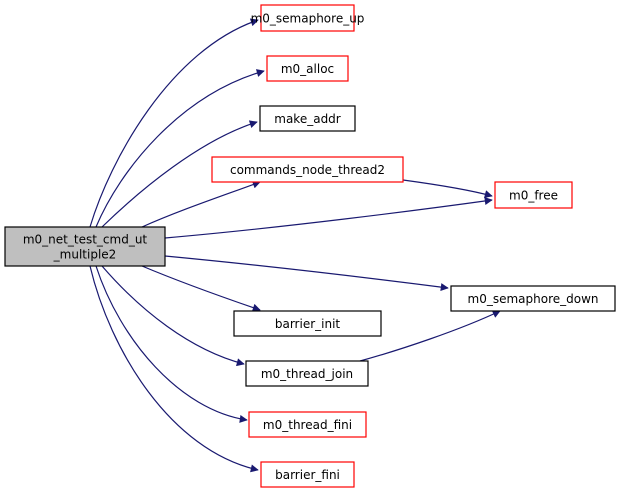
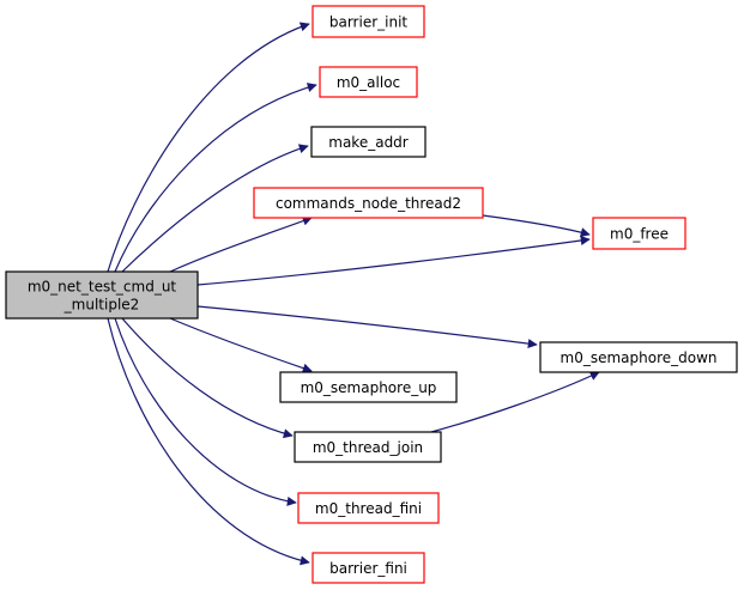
  m0_net_test_cmd_ut
  _multiple2
- m0_semaphore_up
+ barrier_init
  m0_alloc
  make_addr
  commands_node_thread2
  m0_free
  m0_semaphore_down
- barrier_init
+ m0_semaphore_up
  m0_thread_join
  m0_thread_fini
  barrier_fini
